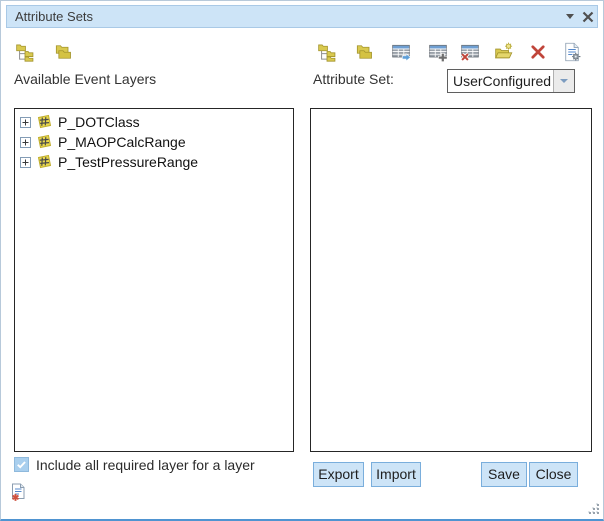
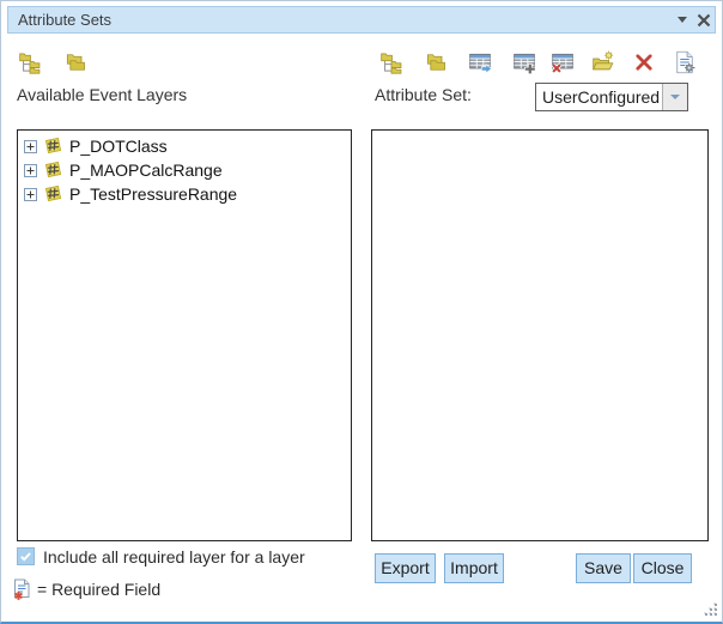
  Attribute Sets
  Available Event Layers
  Attribute Set:
  UserConfigured
  P_DOTClass
  P_MAOPCalcRange
  P_TestPressureRange
  Include all required layer for a layer
+ = Required Field
  Export
  Import
  Save
  Close
